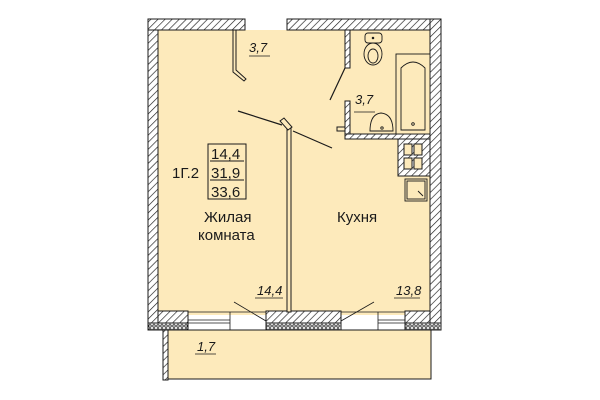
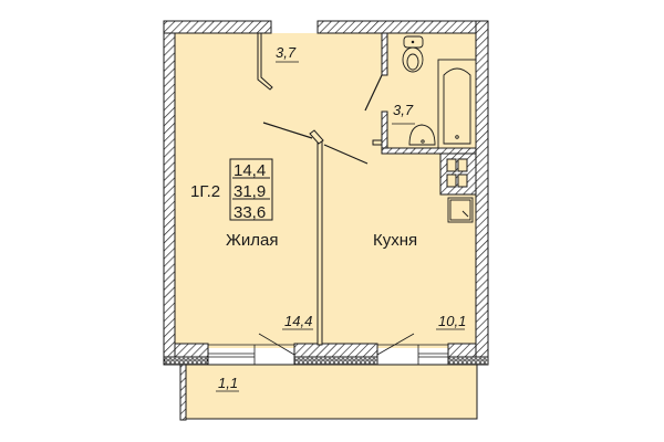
  3,7
  3,7
  1Г.2
  14,4
  31,9
  33,6
  Жилая
- комната
  Кухня
  14,4
- 13,8
+ 10,1
- 1,7
+ 1,1
